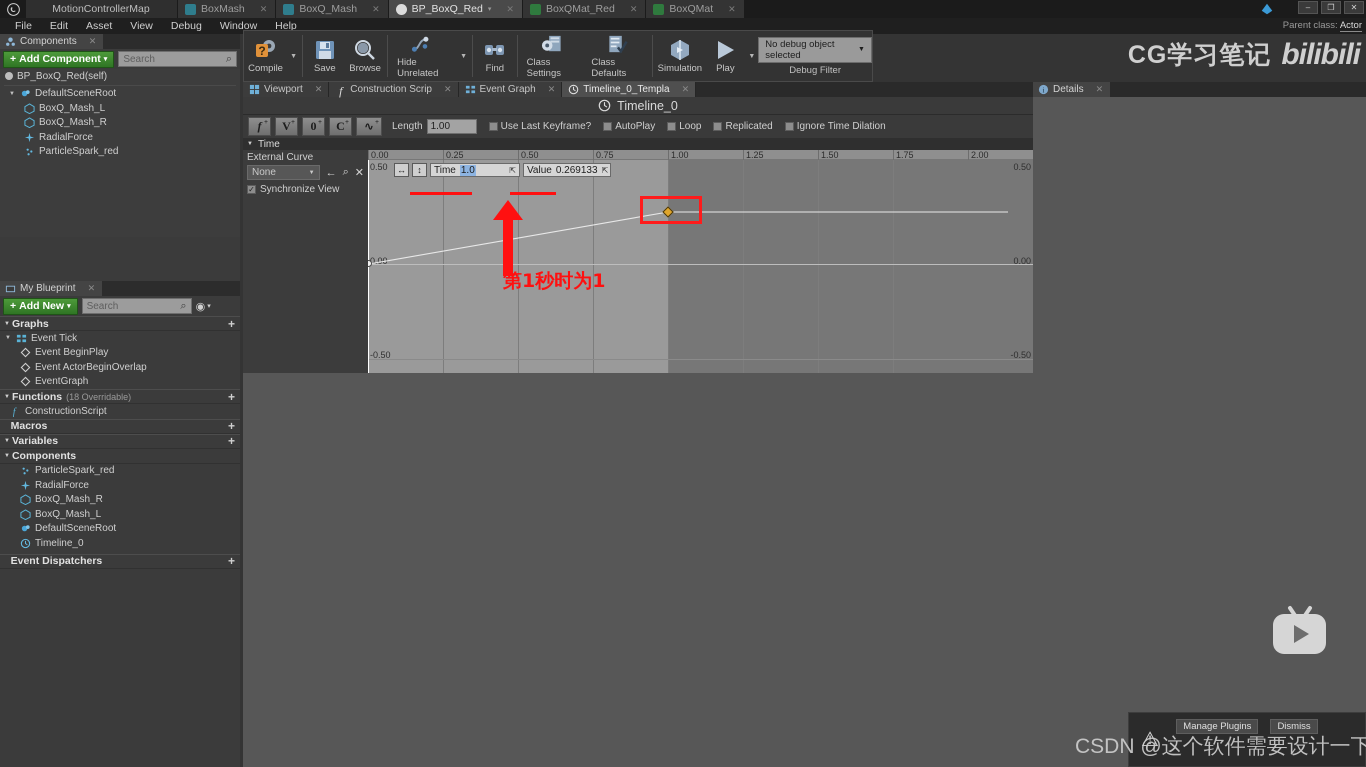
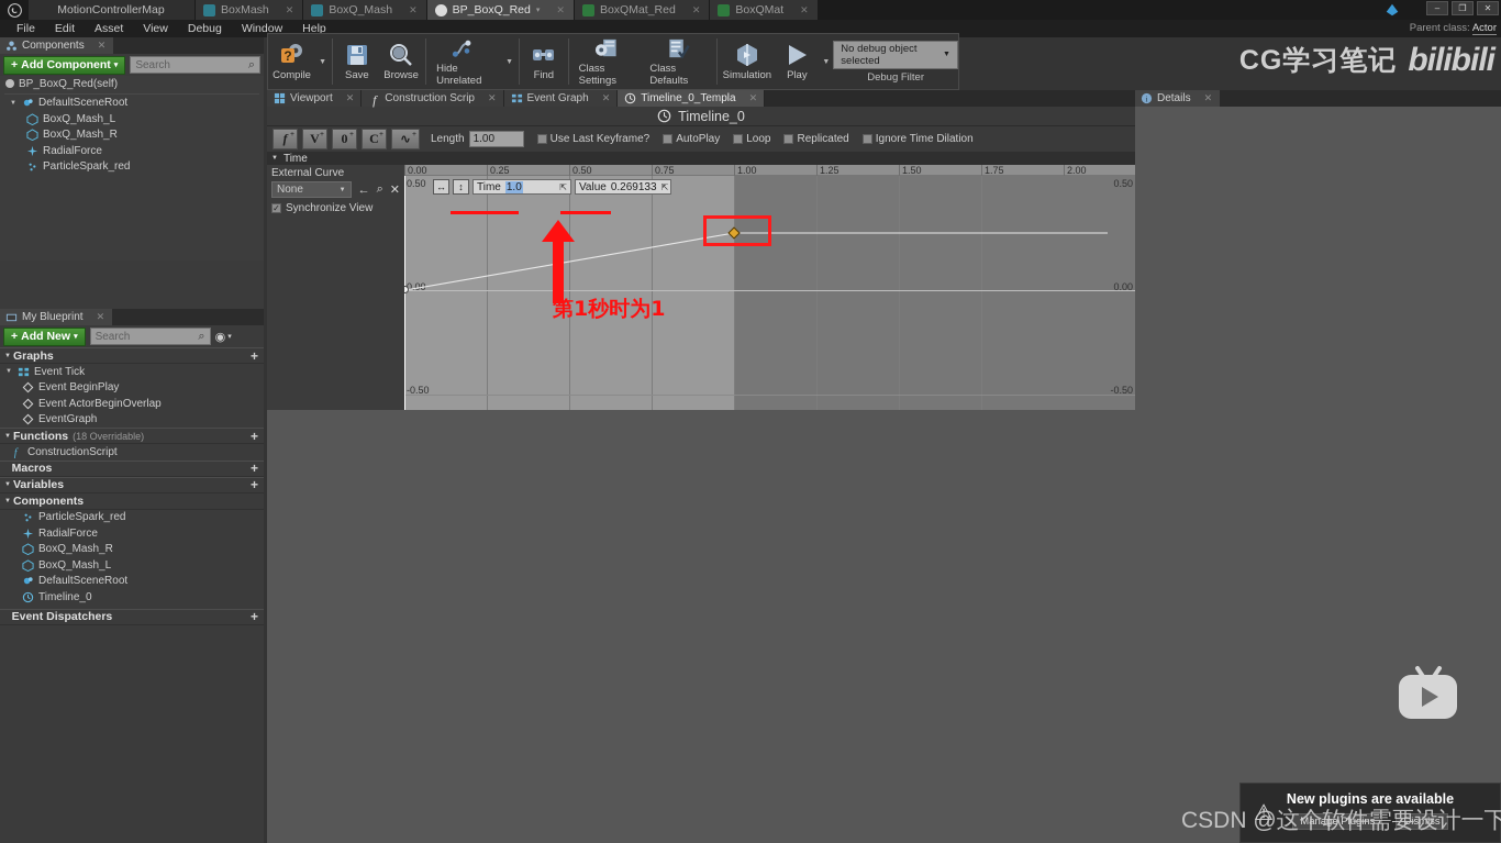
  MotionControllerMap
  BoxMash
  ✕
  BoxQ_Mash
  ✕
  BP_BoxQ_Red
  ✕
  BoxQMat_Red
  ✕
  BoxQMat
  ✕
  –
  ❐
  ✕
  File
  Edit
  Asset
  View
  Debug
  Window
  Help
  Parent class: Actor
  Components
  ✕
  +
  Add Component
  Search
  ⌕
  BP_BoxQ_Red(self)
  DefaultSceneRoot
  BoxQ_Mash_L
  BoxQ_Mash_R
  RadialForce
  ParticleSpark_red
  My Blueprint
  ✕
  +
  Add New
  Search
  ⌕
  ◉
  Graphs
  +
  Event Tick
  Event BeginPlay
  Event ActorBeginOverlap
  EventGraph
  Functions
  (18 Overridable)
  +
  f
  ConstructionScript
  Macros
  +
  Variables
  +
  Components
  ParticleSpark_red
  RadialForce
  BoxQ_Mash_R
  BoxQ_Mash_L
  DefaultSceneRoot
  Timeline_0
  Event Dispatchers
  +
  ?
  Compile
  Save
  Browse
  Hide Unrelated
  Find
  Class Settings
  Class Defaults
  Simulation
  Play
  No debug object selected
  Debug Filter
  CG学习笔记
  bilibili
  Viewport
  ✕
  f
  Construction Scrip
  ✕
  Event Graph
  ✕
  Timeline_0_Templa
  ✕
  Timeline_0
  f
  +
  V
  +
  0
  +
  C
  +
  ∿
  +
  Length
  1.00
  Use Last Keyframe?
  AutoPlay
  Loop
  Replicated
  Ignore Time Dilation
  Time
  External Curve
  None
  ←
  ⌕
  ✕
  ✓
  Synchronize View
  0.00
  0.25
  0.50
  0.75
  1.00
  1.25
  1.50
  1.75
  2.00
  0.50
  0.50
  0.0
  0.00
  -0.50
  -0.50
  第1秒时为1
  ↔
  ↕
  Time
  1.0
  ⇱
  Value
  0.269133
  ⇱
  i
  Details
  ✕
  ⚠
+ New plugins are available
  Manage Plugins
  Dismiss
  CSDN @这个软件需要设计一下
